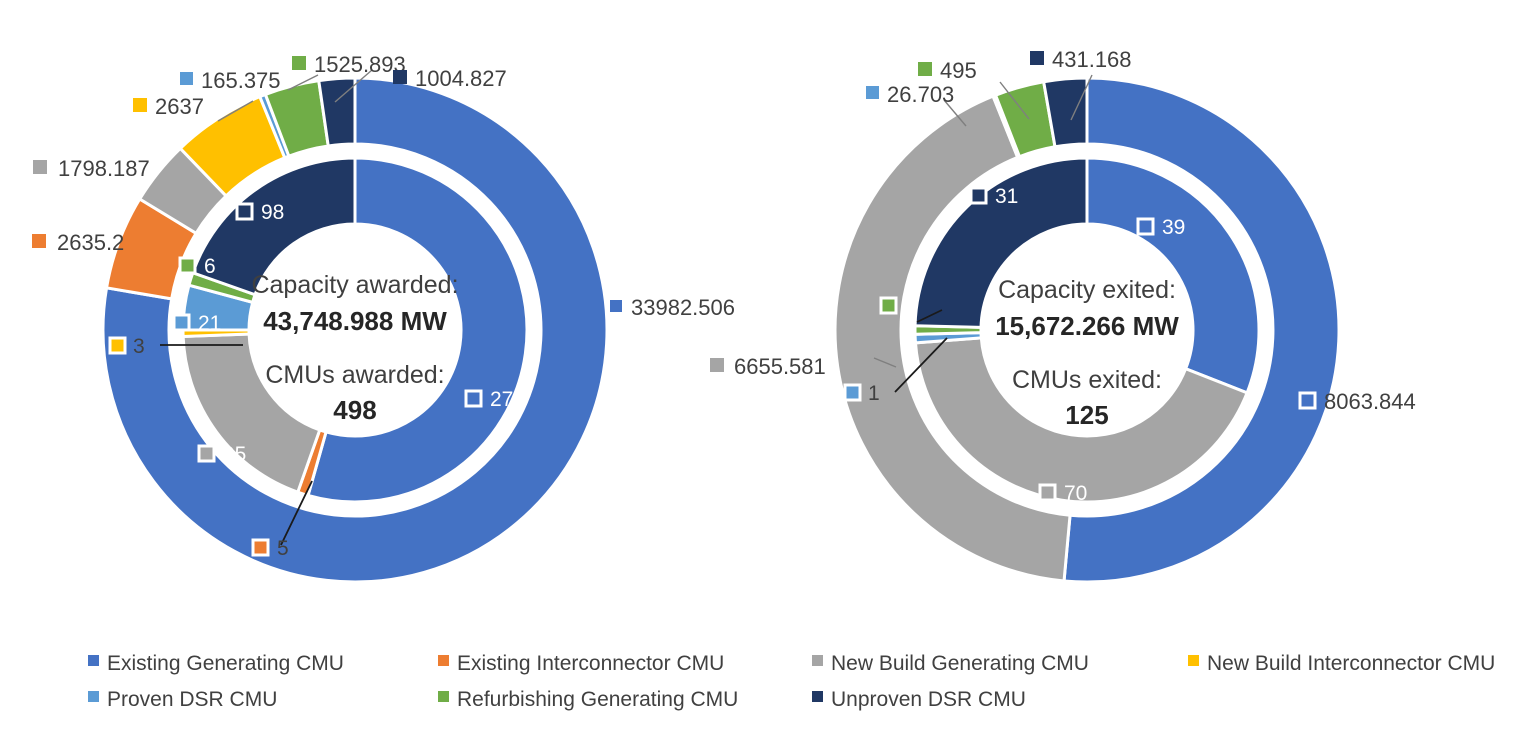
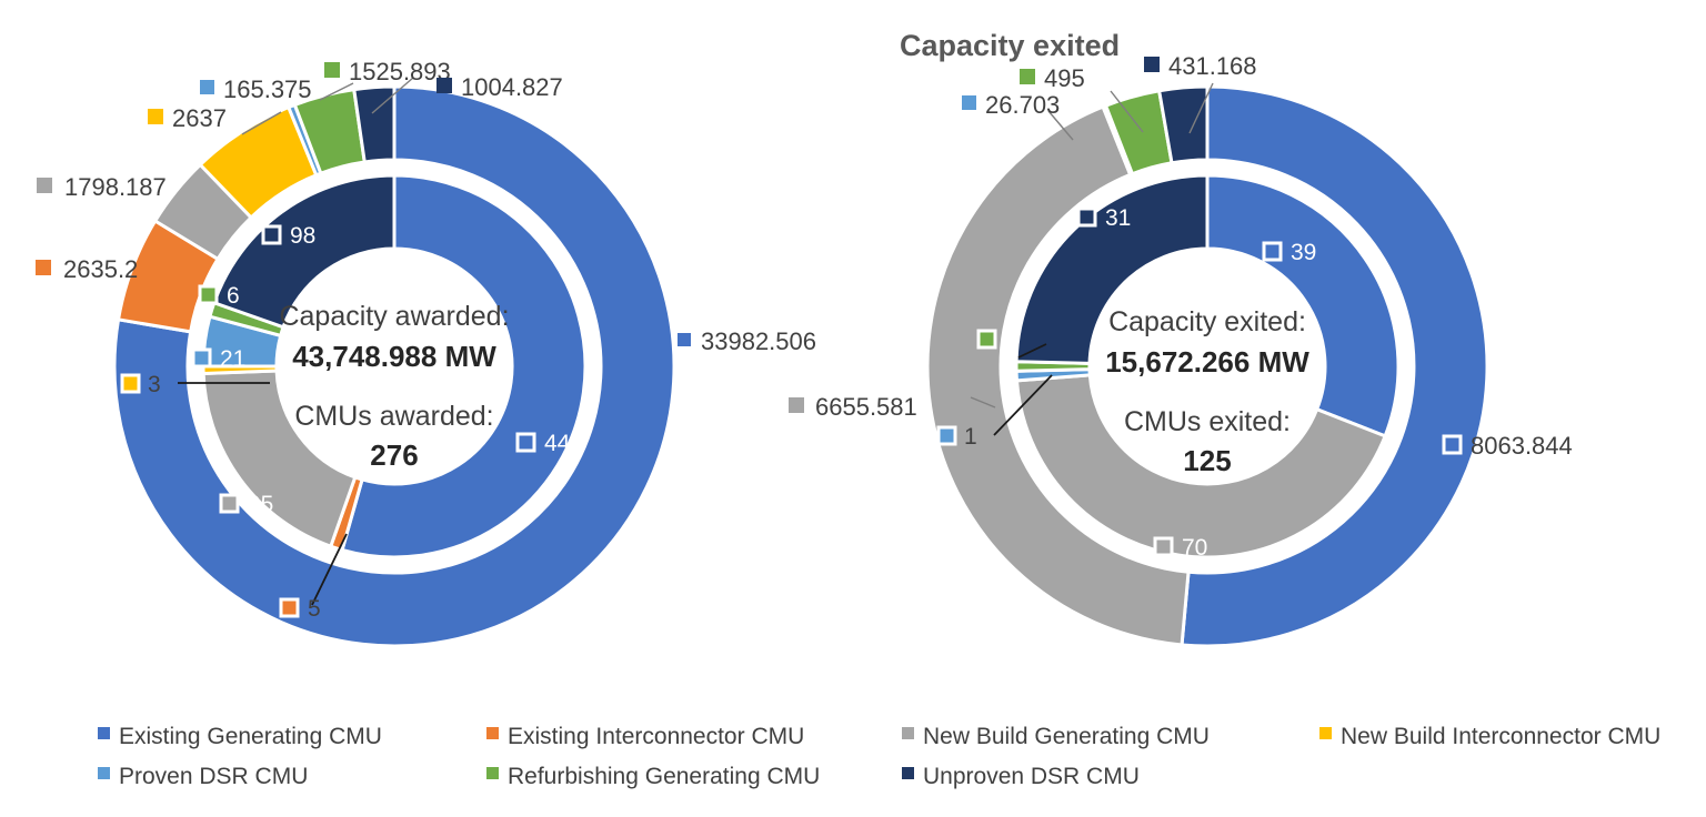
  33982.506
  2635.2
  1798.187
  2637
  165.375
  1525.893
  1004.827
- 272
+ 448
  5
  95
  3
  21
  6
  98
  Capacity awarded:
  43,748.988 MW
  CMUs awarded:
- 498
+ 276
+ Capacity exited
  6655.581
  26.703
  495
  431.168
  39
  70
  1
  31
  8063.844
  Capacity exited:
  15,672.266 MW
  CMUs exited:
  125
  Existing Generating CMU
  Existing Interconnector CMU
  New Build Generating CMU
  New Build Interconnector CMU
  Proven DSR CMU
  Refurbishing Generating CMU
  Unproven DSR CMU
